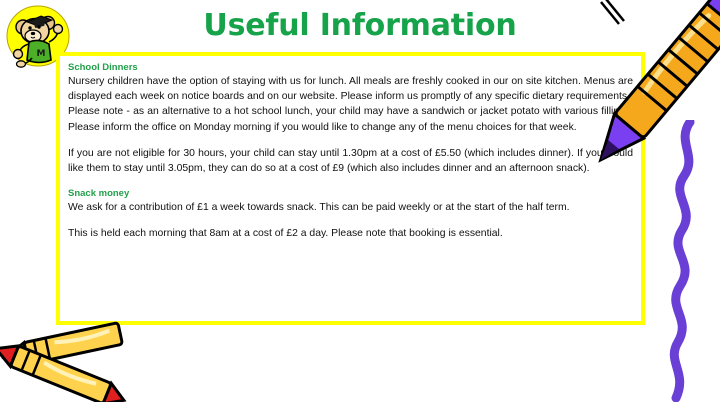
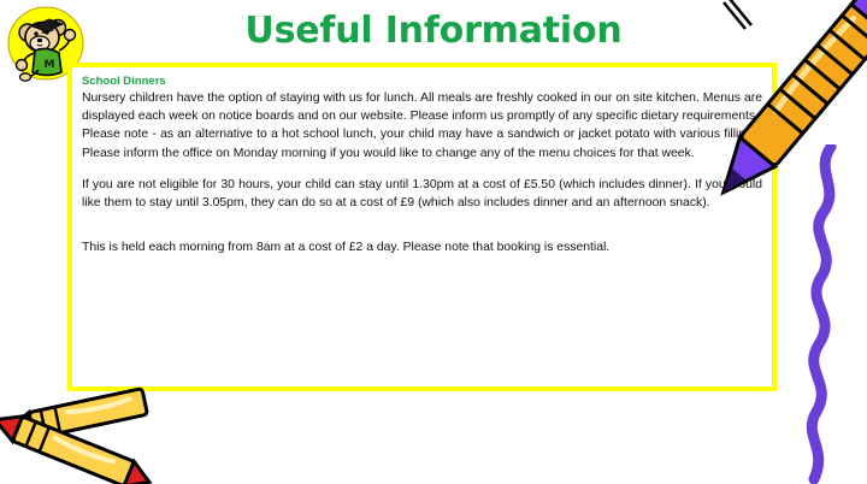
  M
  Useful Information
  School Dinners
  Nursery children have the option of staying with us for lunch. All meals are freshly cooked in our on site kitchen. Menus are displayed each week on notice boards and on our website. Please inform us promptly of any specific dietary requirements
  Please note - as an alternative to a hot school lunch, your child may have a sandwich or jacket potato with various filli Please inform the office on Monday morning if you would like to change any of the menu choices for that week.
  If you are not eligible for 30 hours, your child can stay until 1.30pm at a cost of £5.50 (which includes dinner). If youuld like them to stay until 3.05pm, they can do so at a cost of £9 (which also includes dinner and an afternoon snack).
- Snack money
- We ask for a contribution of £1 a week towards snack. This can be paid weekly or at the start of the half term.
- This is held each morning that 8am at a cost of £2 a day. Please note that booking is essential.
+ This is held each morning from 8am at a cost of £2 a day. Please note that booking is essential.
